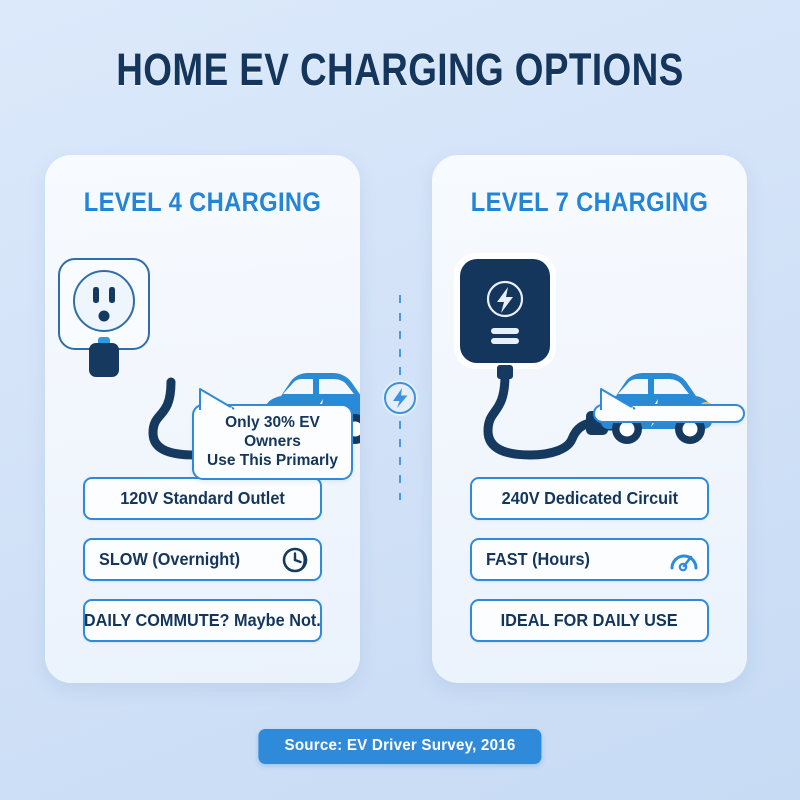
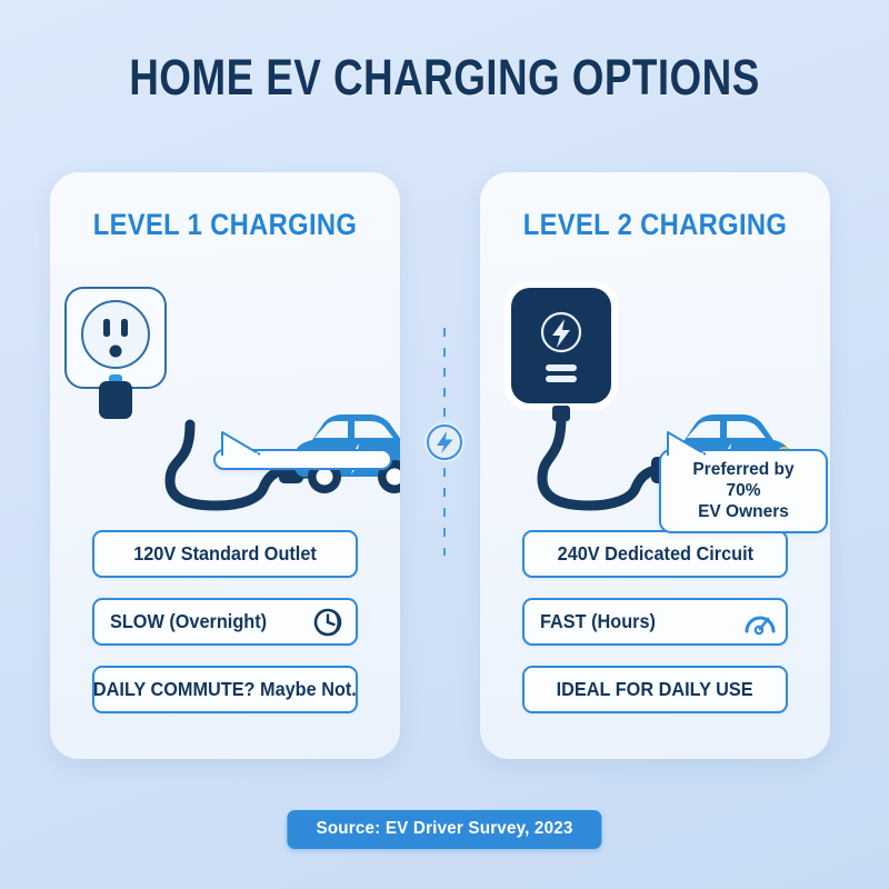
  HOME EV CHARGING OPTIONS
- LEVEL 4 CHARGING
+ LEVEL 1 CHARGING
  120V Standard Outlet
  SLOW (Overnight)
  DAILY COMMUTE? Maybe Not.
- Only 30% EV Owners
- Use This Primarly
- LEVEL 7 CHARGING
+ LEVEL 2 CHARGING
  240V Dedicated Circuit
  FAST (Hours)
  IDEAL FOR DAILY USE
+ Preferred by 70%
+ EV Owners
- Source: EV Driver Survey, 2016
+ Source: EV Driver Survey, 2023
